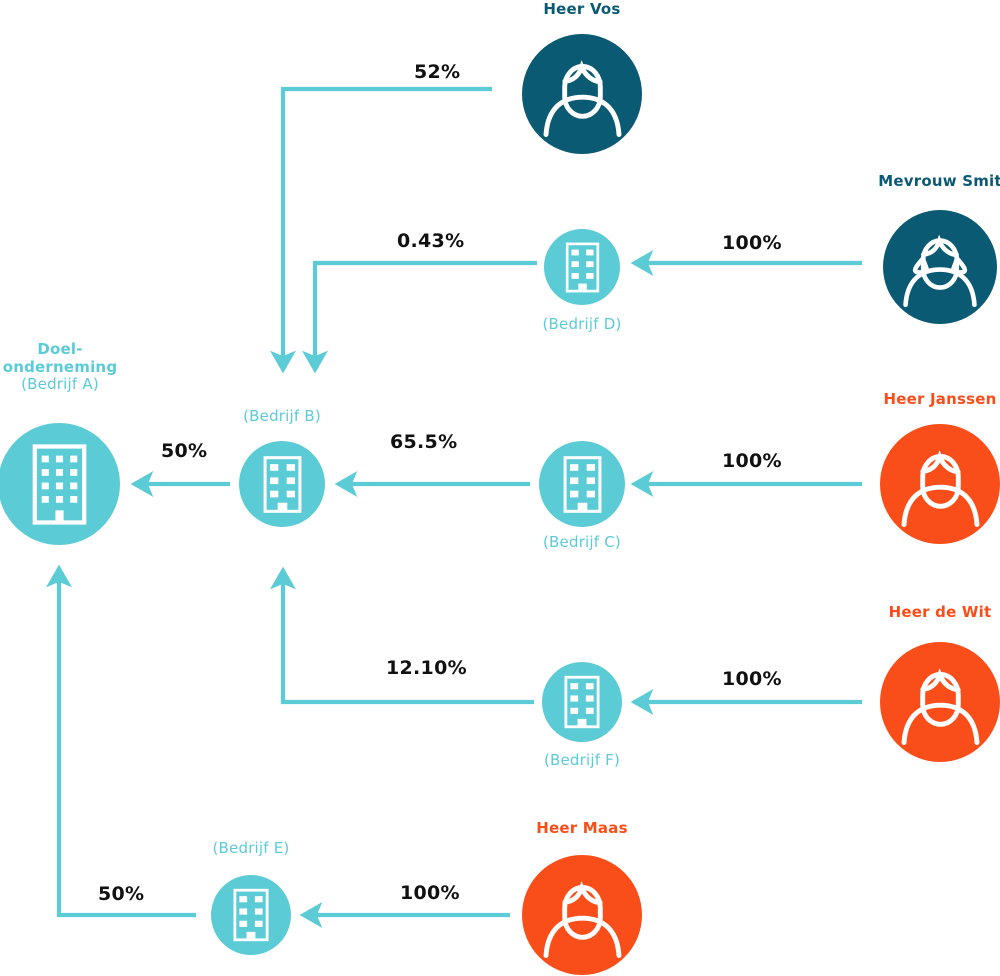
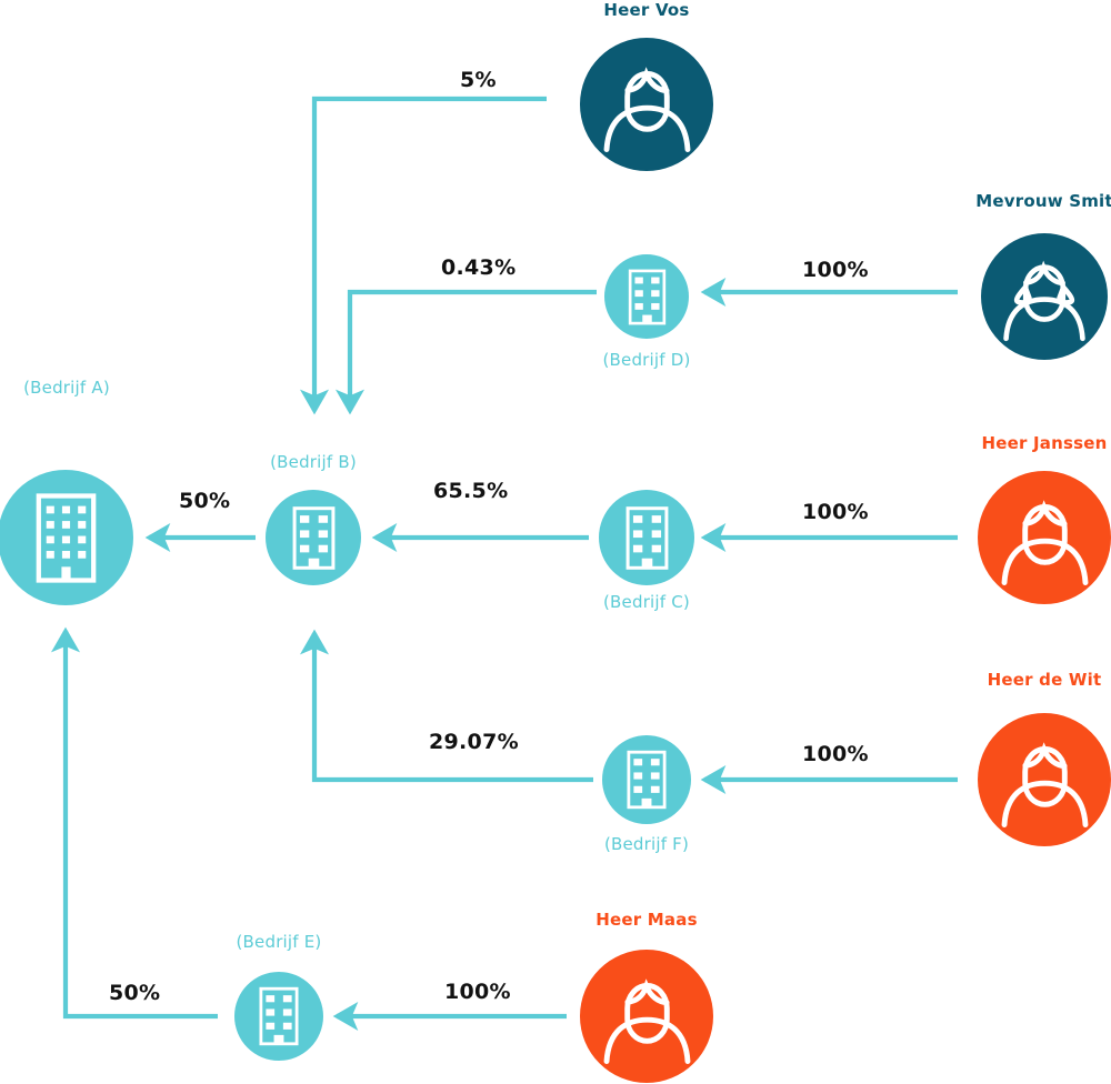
- Doel-
- onderneming
  (Bedrijf A)
  (Bedrijf B)
  (Bedrijf C)
  (Bedrijf D)
  (Bedrijf E)
  (Bedrijf F)
  Heer Vos
  Mevrouw Smit
  Heer Janssen
  Heer de Wit
  Heer Maas
- 52%
+ 5%
  0.43%
  100%
  65.5%
  100%
  50%
- 12.10%
+ 29.07%
  100%
  100%
  50%
